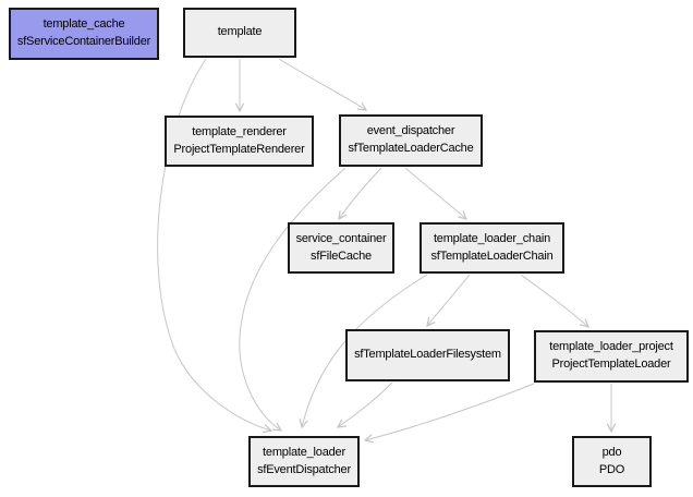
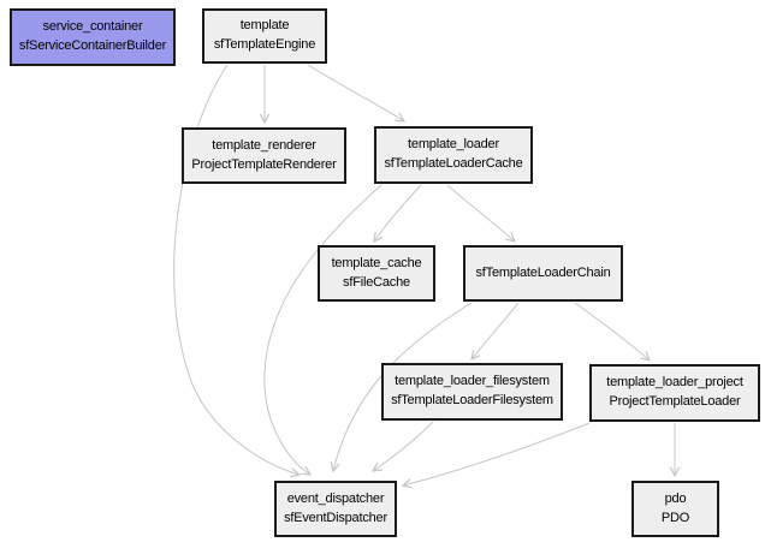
- template_cache
+ service_container
  sfServiceContainerBuilder
  template
+ sfTemplateEngine
  template_renderer
  ProjectTemplateRenderer
- event_dispatcher
+ template_loader
  sfTemplateLoaderCache
- service_container
+ template_cache
  sfFileCache
- template_loader_chain
  sfTemplateLoaderChain
+ template_loader_filesystem
  sfTemplateLoaderFilesystem
  template_loader_project
  ProjectTemplateLoader
- template_loader
+ event_dispatcher
  sfEventDispatcher
  pdo
  PDO
